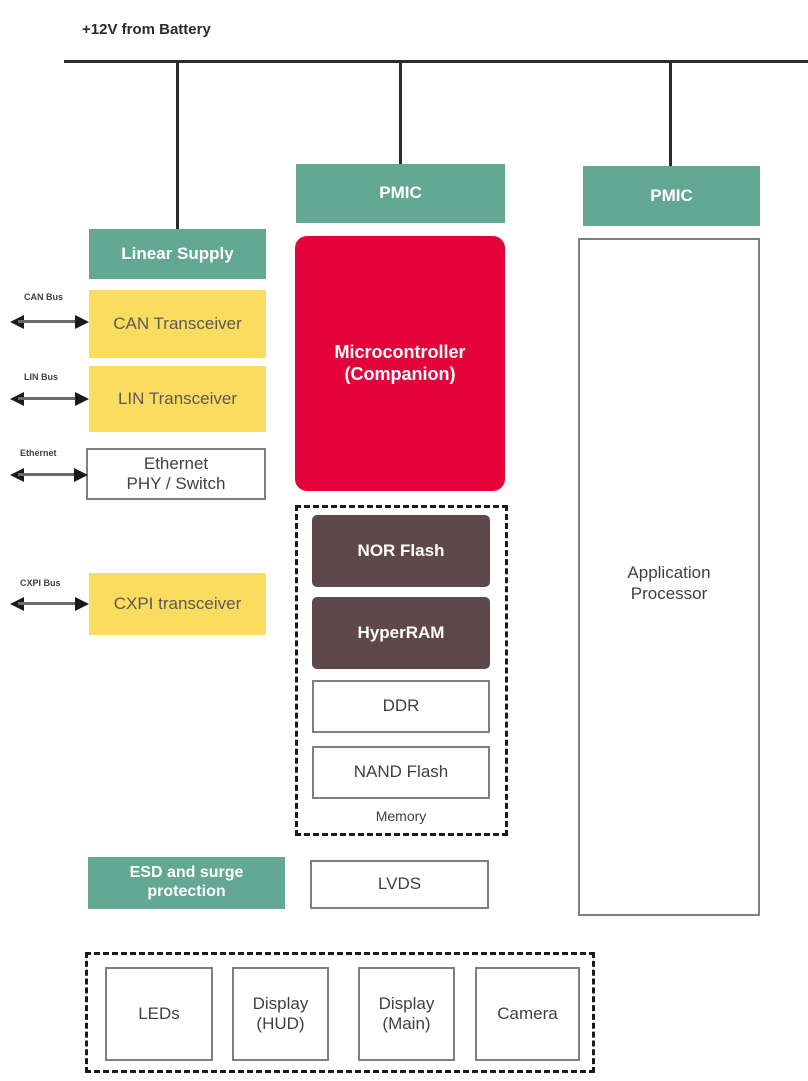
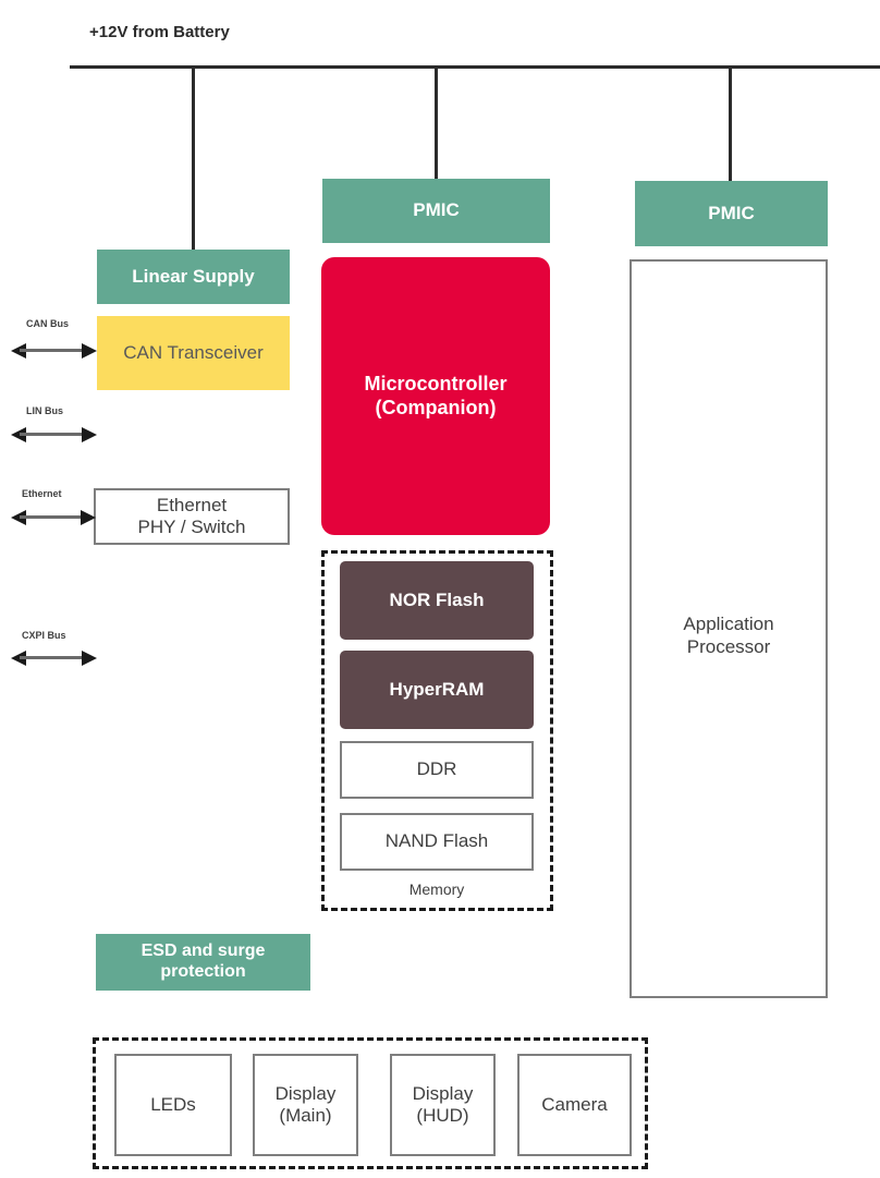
  +12V from Battery
  Linear Supply
  CAN Transceiver
- LIN Transceiver
  Ethernet
  PHY / Switch
- CXPI transceiver
  ESD and surge
  protection
  CAN Bus
  LIN Bus
  Ethernet
  CXPI Bus
  PMIC
  Microcontroller
  (Companion)
  NOR Flash
  HyperRAM
  DDR
  NAND Flash
  Memory
- LVDS
  PMIC
  Application
  Processor
  LEDs
  Display
- (HUD)
+ (Main)
  Display
- (Main)
+ (HUD)
  Camera
